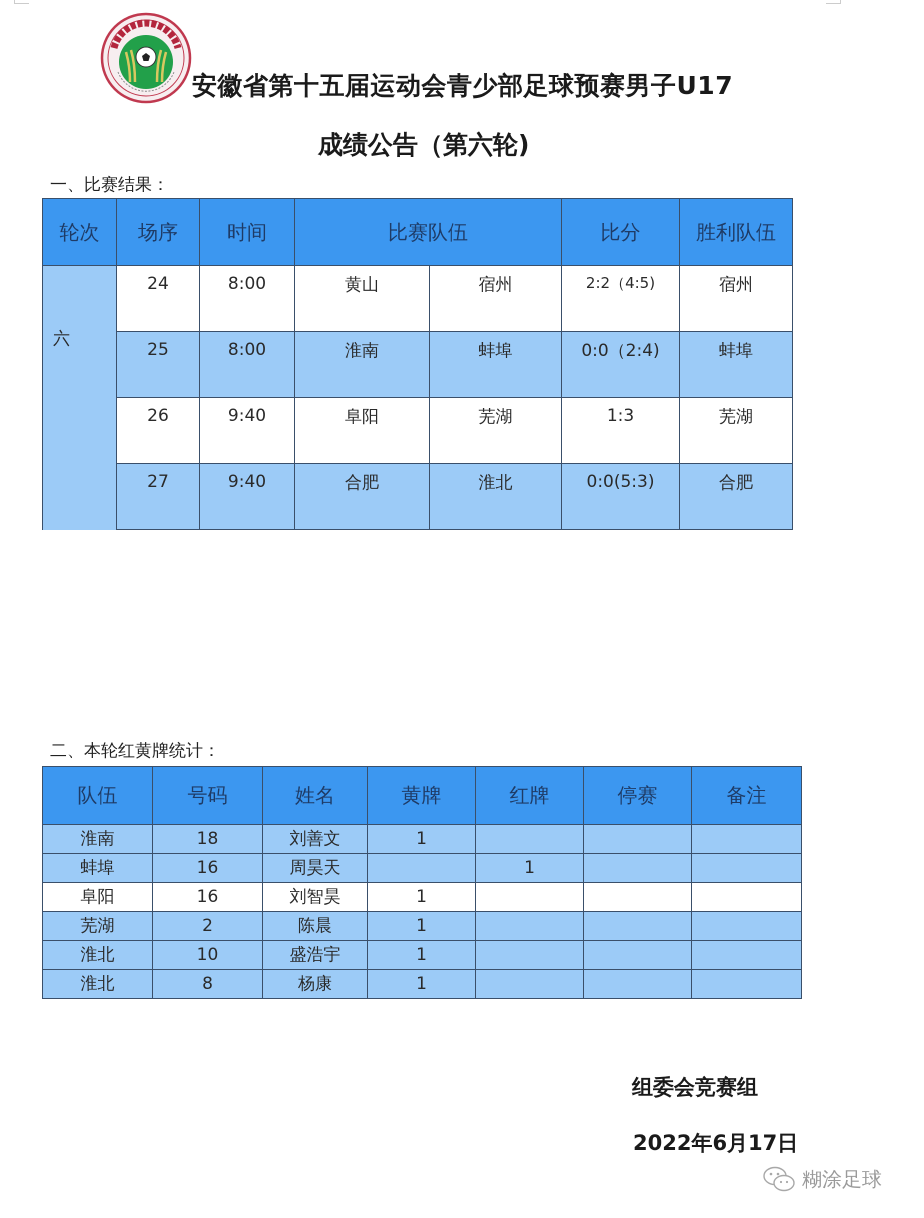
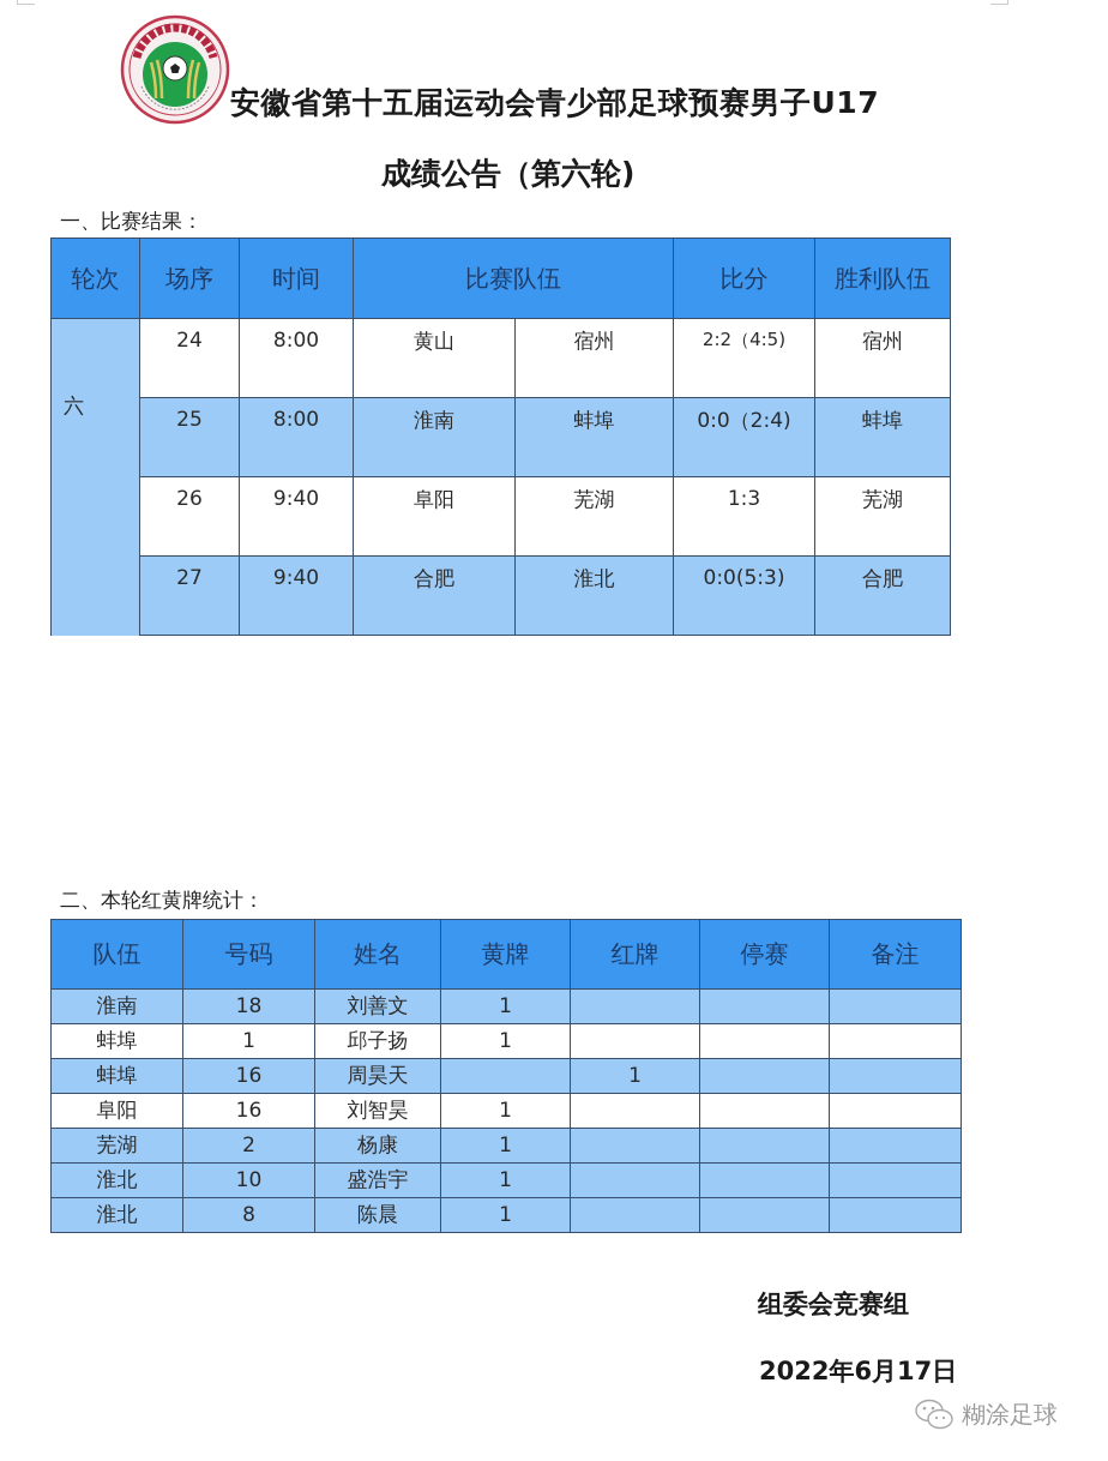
  安徽省第十五届运动会青少部足球预赛男子U17
  成绩公告（第六轮)
  一、比赛结果：
  轮次	场序	时间	比赛队伍	比分	胜利队伍
  六	24	8:00	黄山	宿州	2:2（4:5)	宿州
  25	8:00	淮南	蚌埠	0:0（2:4)	蚌埠
  26	9:40	阜阳	芜湖	1:3	芜湖
  27	9:40	合肥	淮北	0:0(5:3)	合肥
  二、本轮红黄牌统计：
  队伍	号码	姓名	黄牌	红牌	停赛	备注
  淮南	18	刘善文	1
+ 蚌埠	1	邱子扬	1
  蚌埠	16	周昊天		1
  阜阳	16	刘智昊	1
- 芜湖	2	陈晨	1
+ 芜湖	2	杨康	1
  淮北	10	盛浩宇	1
- 淮北	8	杨康	1
+ 淮北	8	陈晨	1
  组委会竞赛组
  2022年6月17日
  糊涂足球
